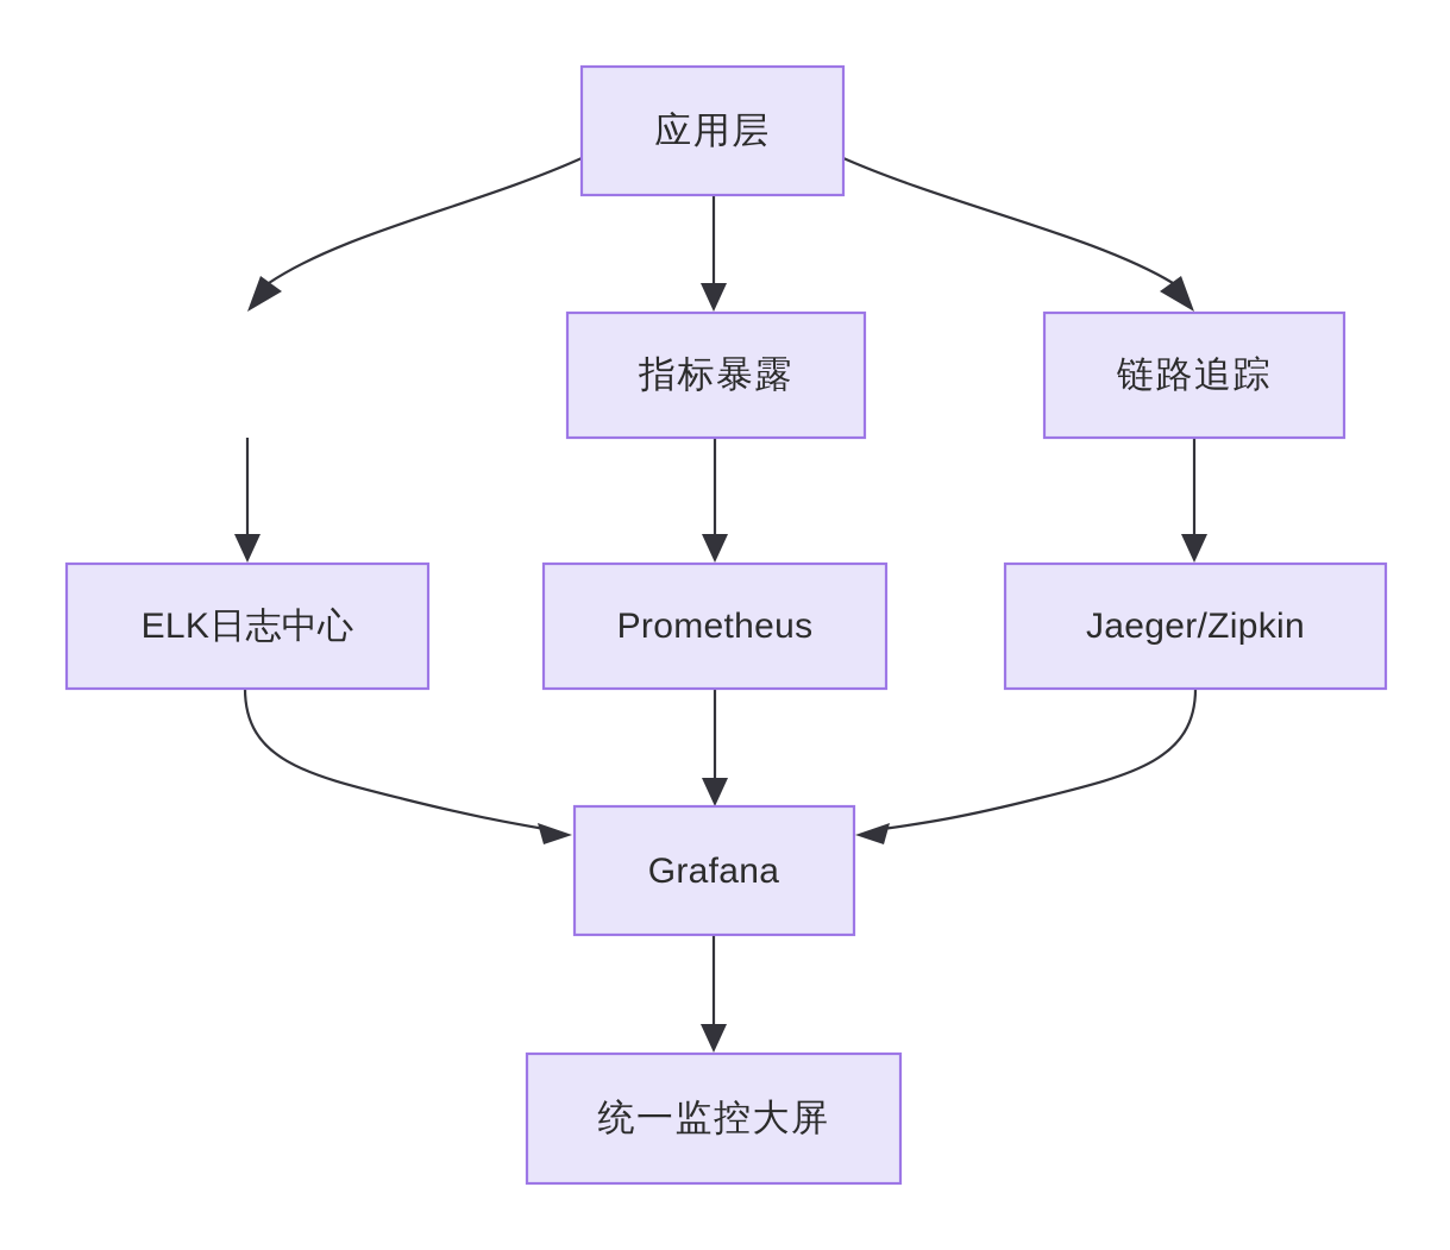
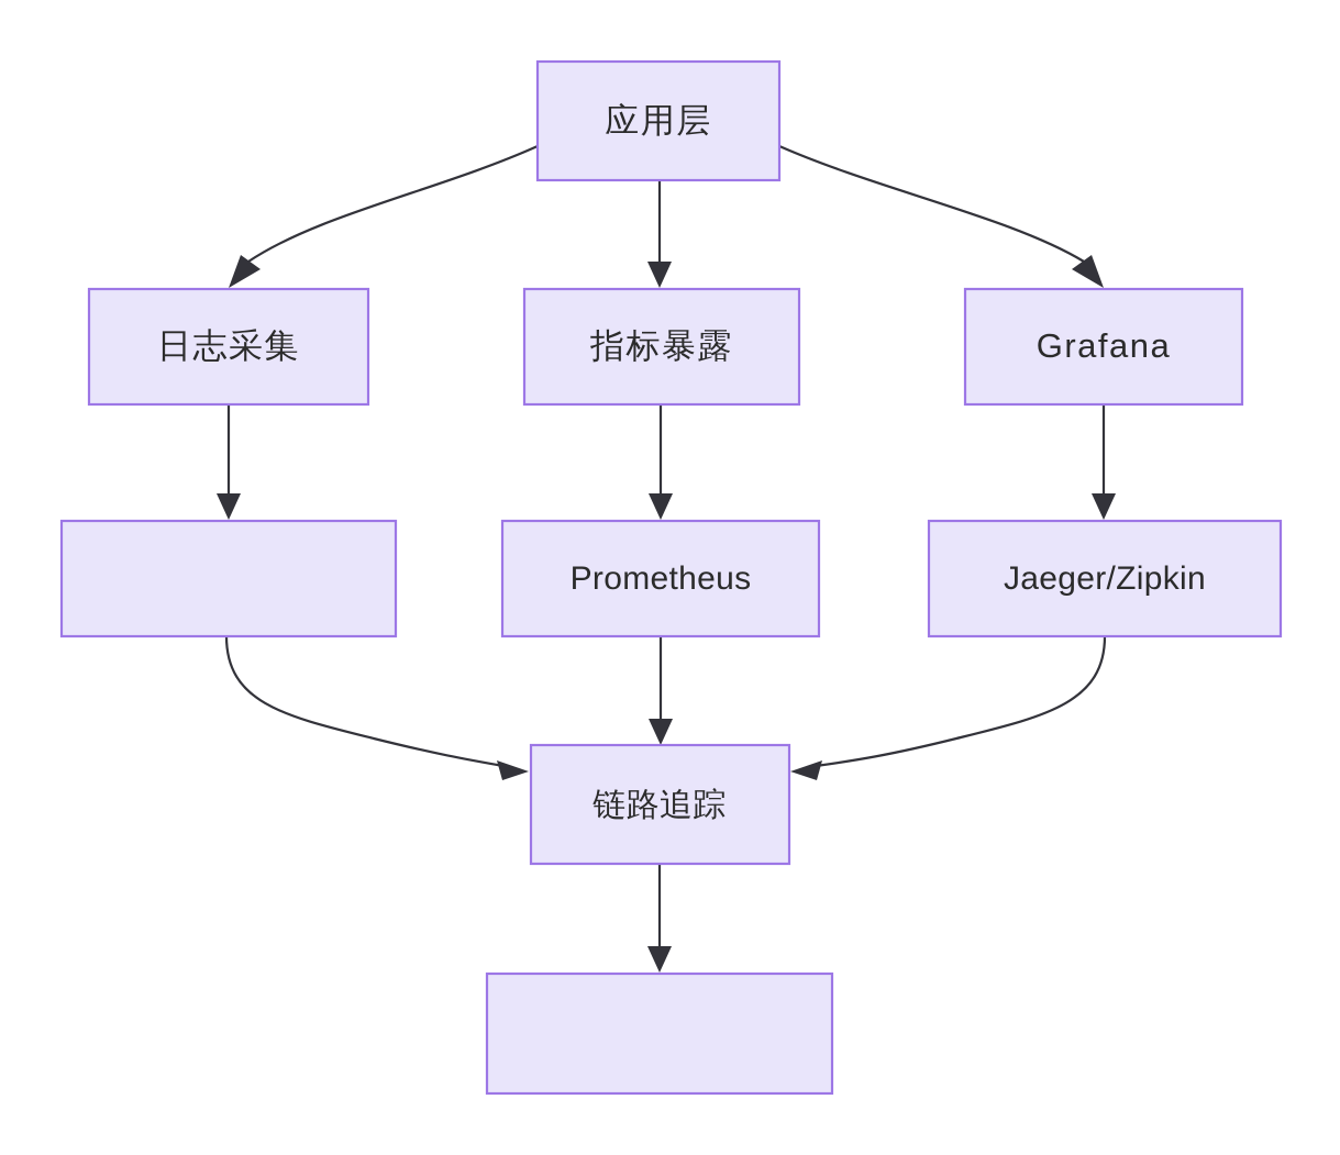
  应用层
+ 日志采集
  指标暴露
- 链路追踪
+ Grafana
- ELK日志中心
  Prometheus
  Jaeger/Zipkin
- Grafana
+ 链路追踪
- 统一监控大屏
